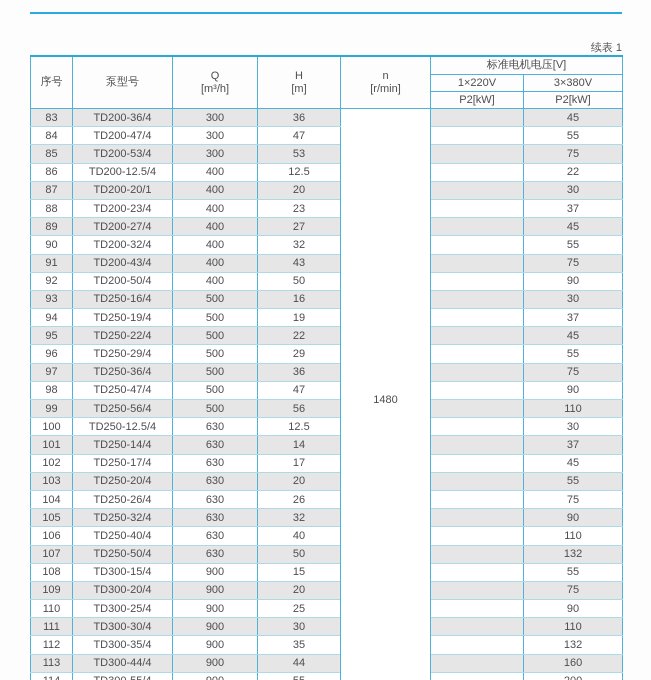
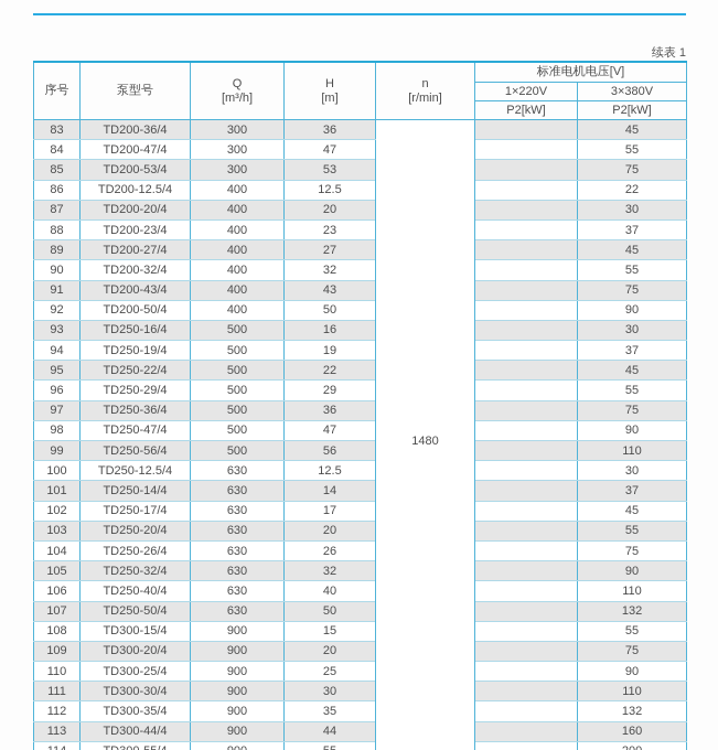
  续表 1
  序号	泵型号	Q [m³/h]	H [m]	n [r/min]	标准电机电压[V]
  1×220V	3×380V
  P2[kW]	P2[kW]
  83	TD200-36/4	300	36	1480		45
  84	TD200-47/4	300	47		55
  85	TD200-53/4	300	53		75
  86	TD200-12.5/4	400	12.5		22
- 87	TD200-20/1	400	20		30
+ 87	TD200-20/4	400	20		30
  88	TD200-23/4	400	23		37
  89	TD200-27/4	400	27		45
  90	TD200-32/4	400	32		55
  91	TD200-43/4	400	43		75
  92	TD200-50/4	400	50		90
  93	TD250-16/4	500	16		30
  94	TD250-19/4	500	19		37
  95	TD250-22/4	500	22		45
  96	TD250-29/4	500	29		55
  97	TD250-36/4	500	36		75
  98	TD250-47/4	500	47		90
  99	TD250-56/4	500	56		110
  100	TD250-12.5/4	630	12.5		30
  101	TD250-14/4	630	14		37
  102	TD250-17/4	630	17		45
  103	TD250-20/4	630	20		55
  104	TD250-26/4	630	26		75
  105	TD250-32/4	630	32		90
  106	TD250-40/4	630	40		110
  107	TD250-50/4	630	50		132
  108	TD300-15/4	900	15		55
  109	TD300-20/4	900	20		75
  110	TD300-25/4	900	25		90
  111	TD300-30/4	900	30		110
  112	TD300-35/4	900	35		132
  113	TD300-44/4	900	44		160
